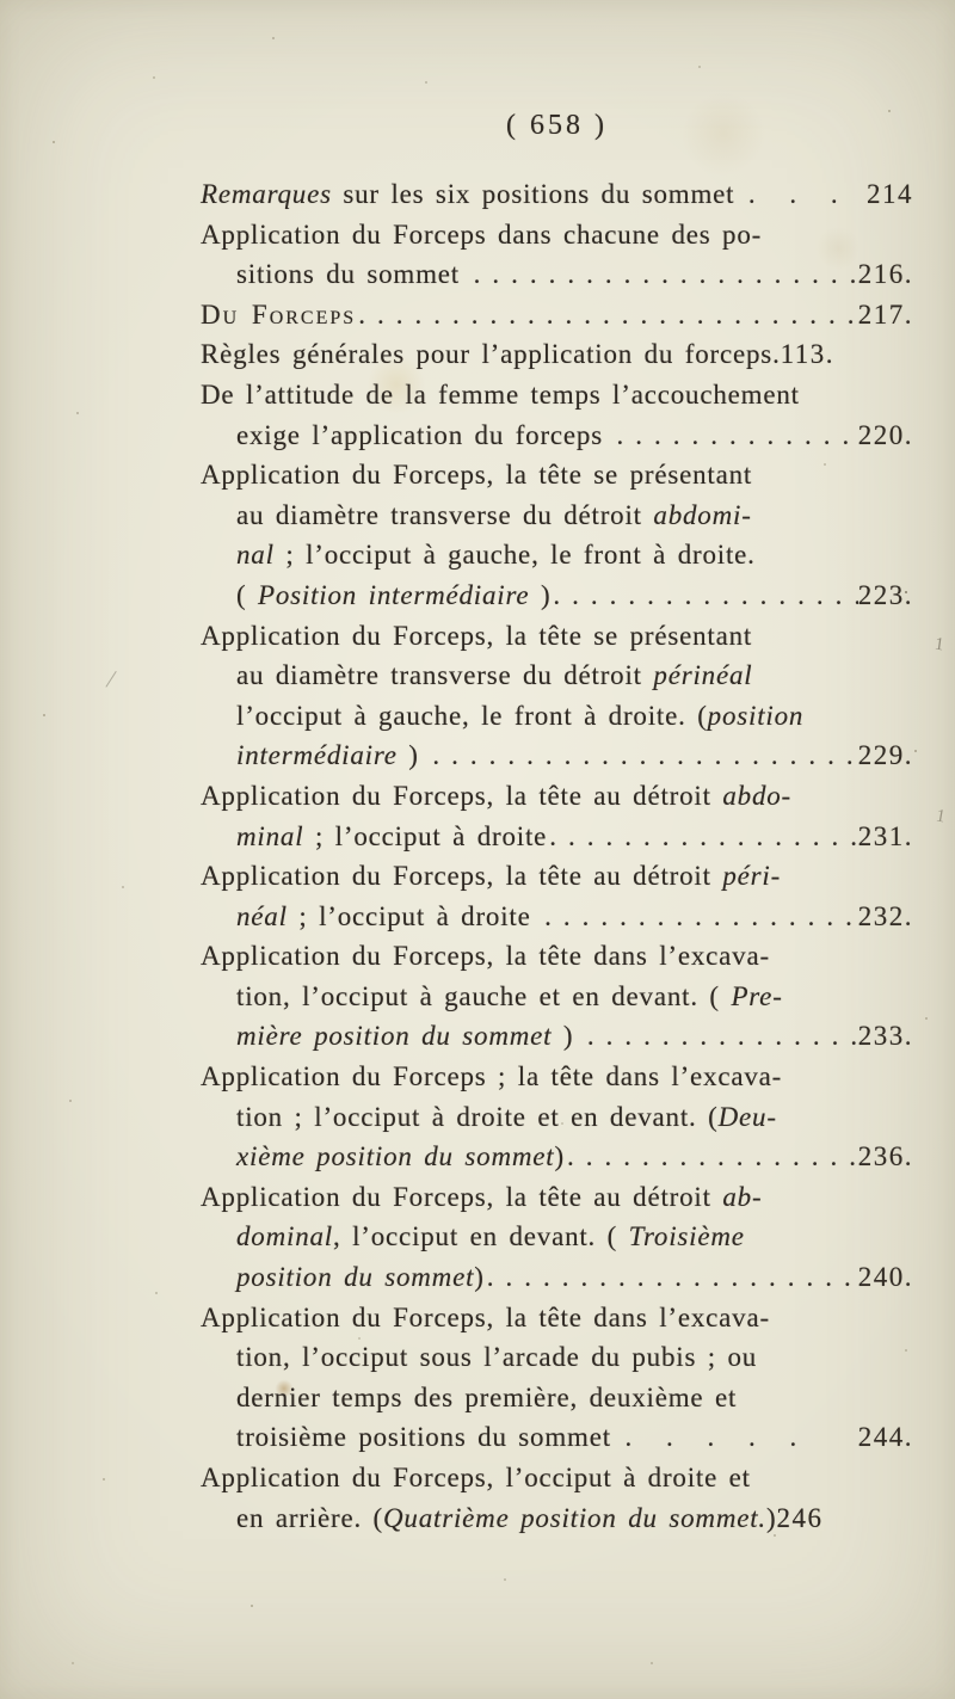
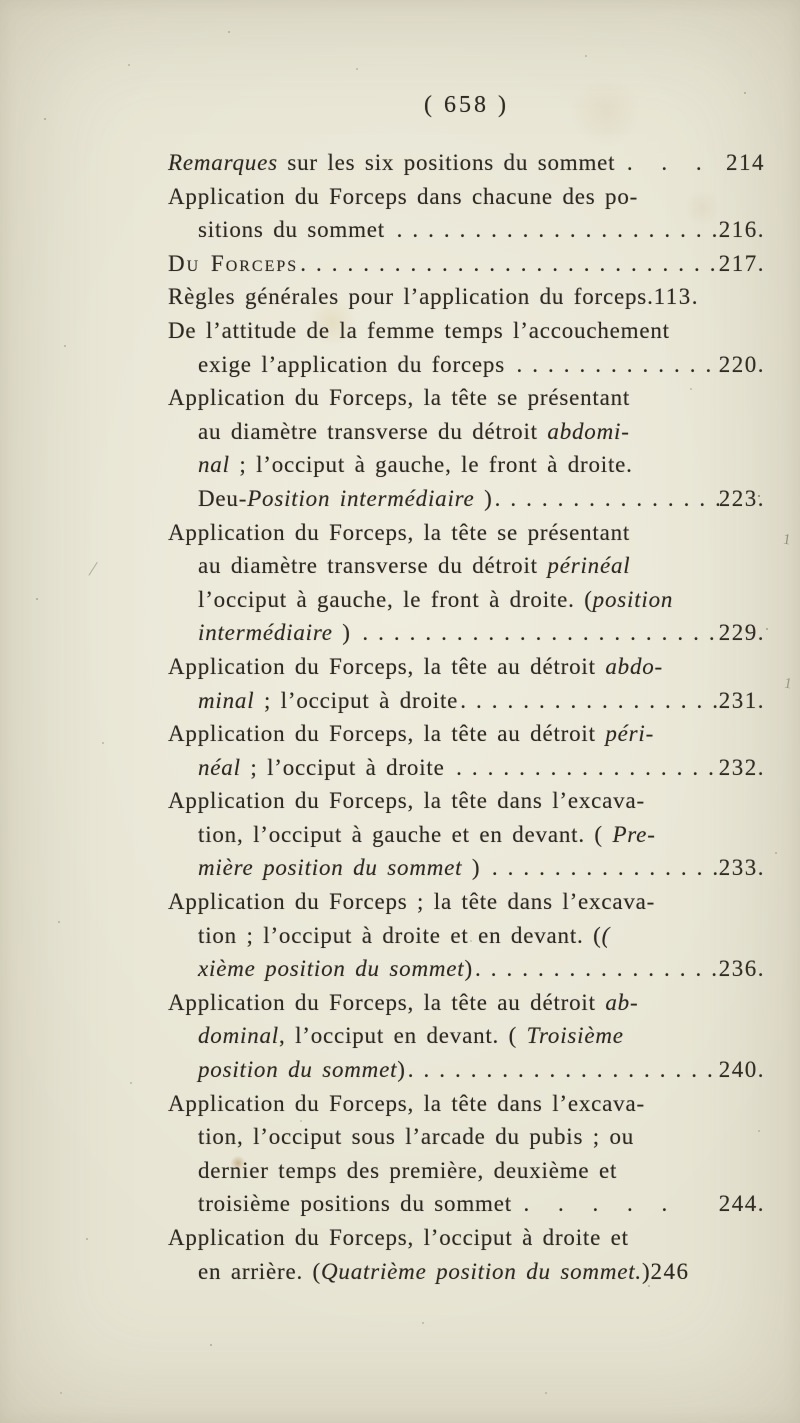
  ( 658 )
  Remarques
  sur les six positions du sommet
  . . .
  214
  Application du Forceps dans chacune des po-
  sitions du sommet
  216.
  Du Forceps
  217.
  Règles générales pour l’application du forceps.
  113.
  De l’attitude de la femme temps l’accouchement
  exige l’application du forceps
  220.
  Application du Forceps, la tête se présentant
  au diamètre transverse du détroit
  abdomi-
  nal
  ; l’occiput à gauche, le front à droite.
- (
+ Deu-
  Position intermédiaire
  )
  223.
  Application du Forceps, la tête se présentant
  au diamètre transverse du détroit
  périnéal
  l’occiput à gauche, le front à droite. (
  position
  intermédiaire
  )
  229.
  Application du Forceps, la tête au détroit
  abdo-
  minal
  ; l’occiput à droite
  231.
  Application du Forceps, la tête au détroit
  péri-
  néal
  ; l’occiput à droite
  232.
  Application du Forceps, la tête dans l’excava-
  tion, l’occiput à gauche et en devant. (
  Pre-
  mière position du sommet
  )
  233.
  Application du Forceps ; la tête dans l’excava-
  tion ; l’occiput à droite et en devant. (
- Deu-
+ (
  xième position du sommet
  )
  236.
  Application du Forceps, la tête au détroit
  ab-
  dominal
  , l’occiput en devant. (
  Troisième
  position du sommet
  )
  240.
  Application du Forceps, la tête dans l’excava-
  tion, l’occiput sous l’arcade du pubis ; ou
  dernier temps des première, deuxième et
  troisième positions du sommet
  . . . . .
  244.
  Application du Forceps, l’occiput à droite et
  en arrière. (
  Quatrième position du sommet.
  )
  246
